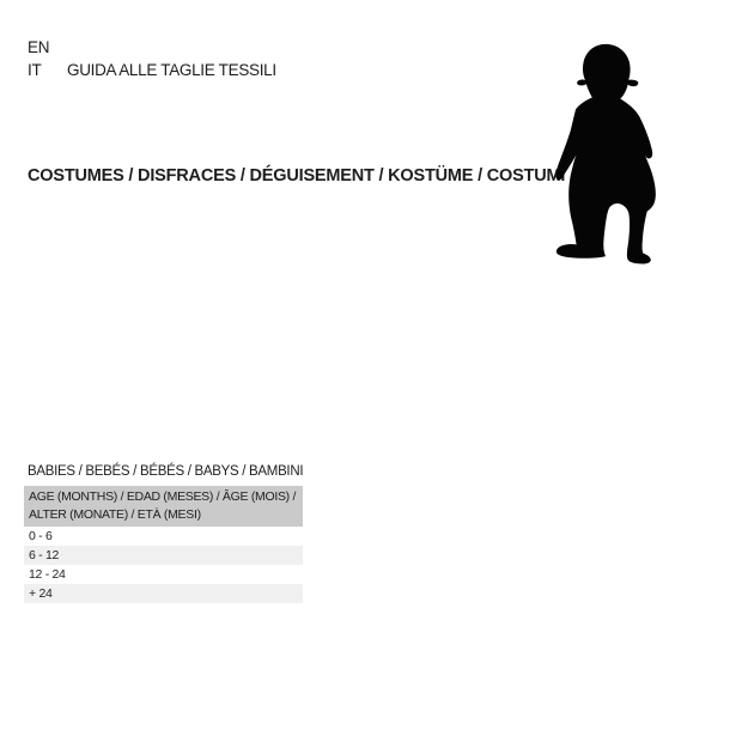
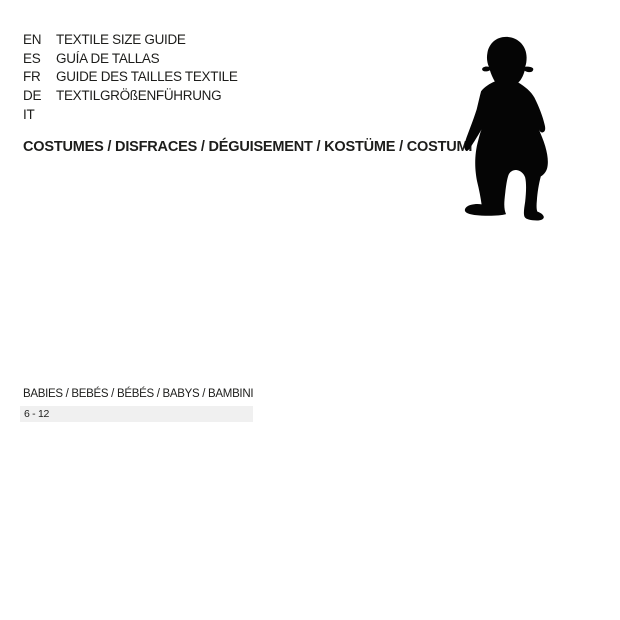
  EN
+ TEXTILE SIZE GUIDE
+ ES
+ GUÍA DE TALLAS
+ FR
+ GUIDE DES TAILLES TEXTILE
+ DE
+ TEXTILGRÖßENFÜHRUNG
  IT
- GUIDA ALLE TAGLIE TESSILI
  COSTUMES / DISFRACES / DÉGUISEMENT / KOSTÜME / COSTUM
  BABIES / BEBÉS / BÉBÉS / BABYS / BAMBINI
- AGE (MONTHS) / EDAD (MESES) / ÂGE (MOIS) / ALTER (MONATE) / ETÀ (MESI)
- 0 - 6
  6 - 12
- 12 - 24
- + 24
